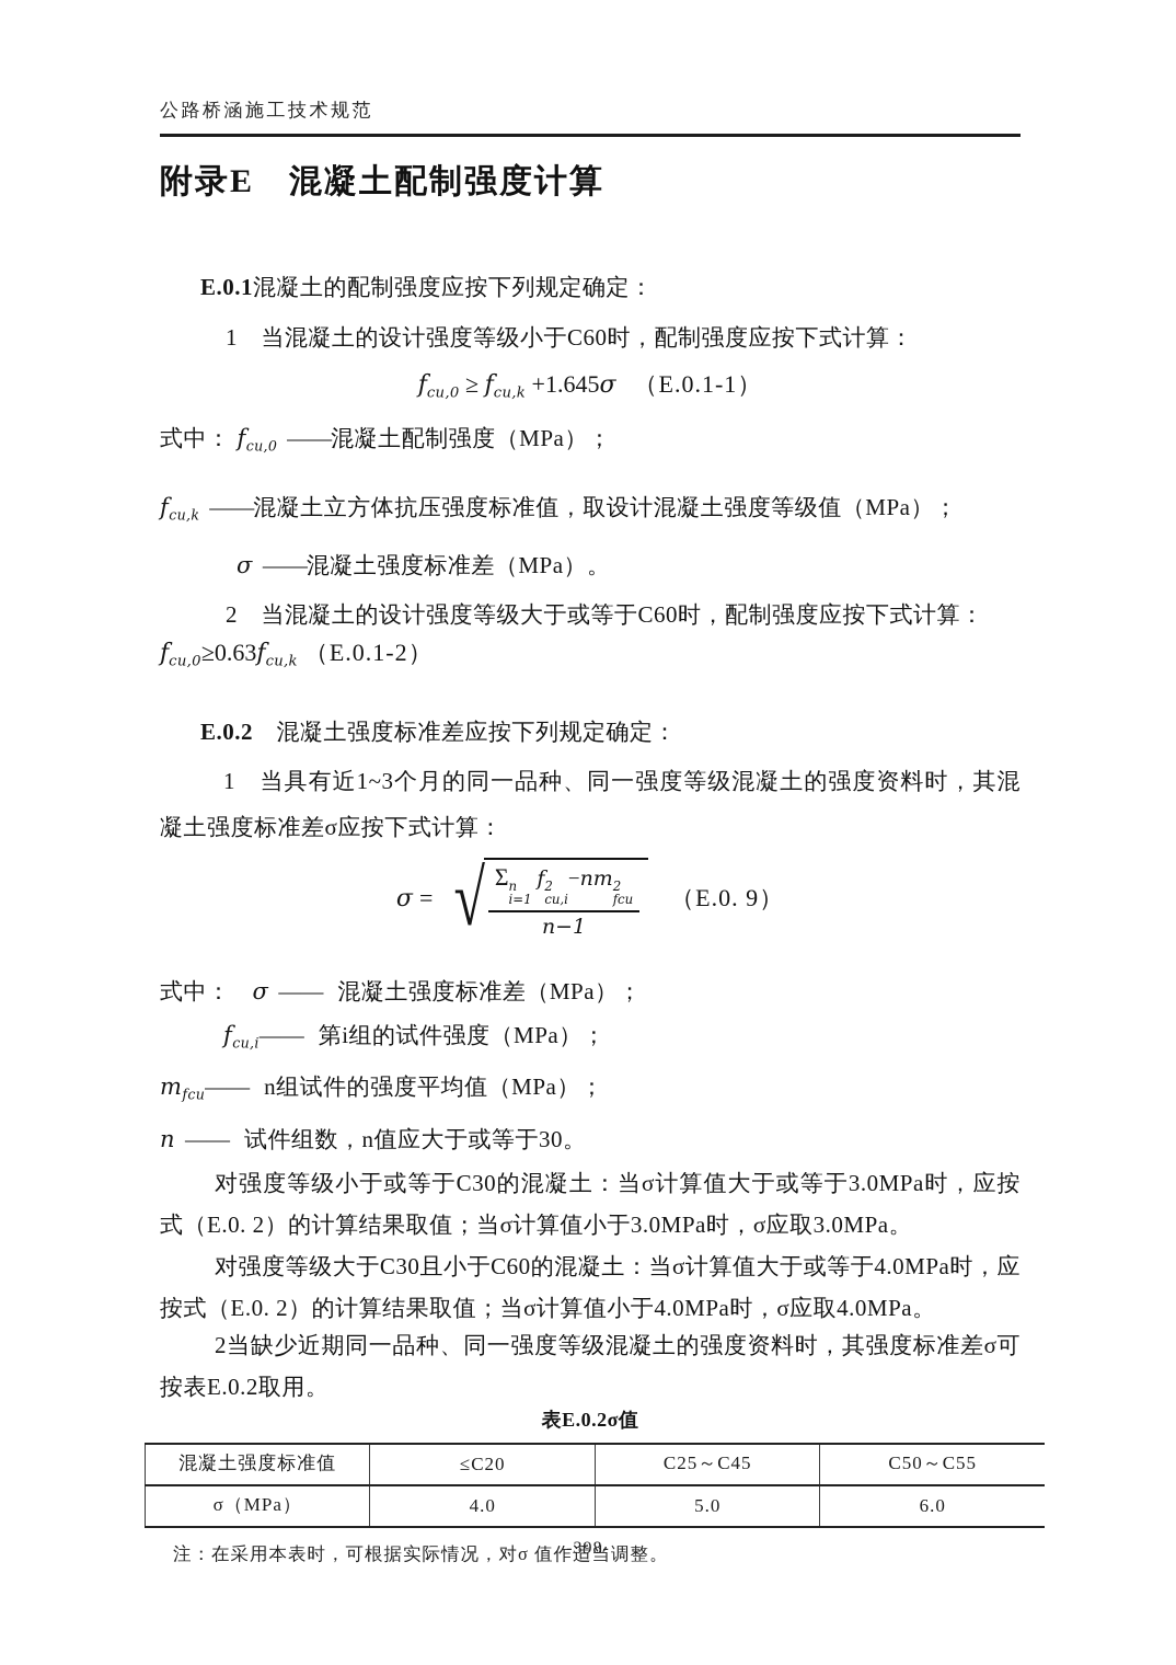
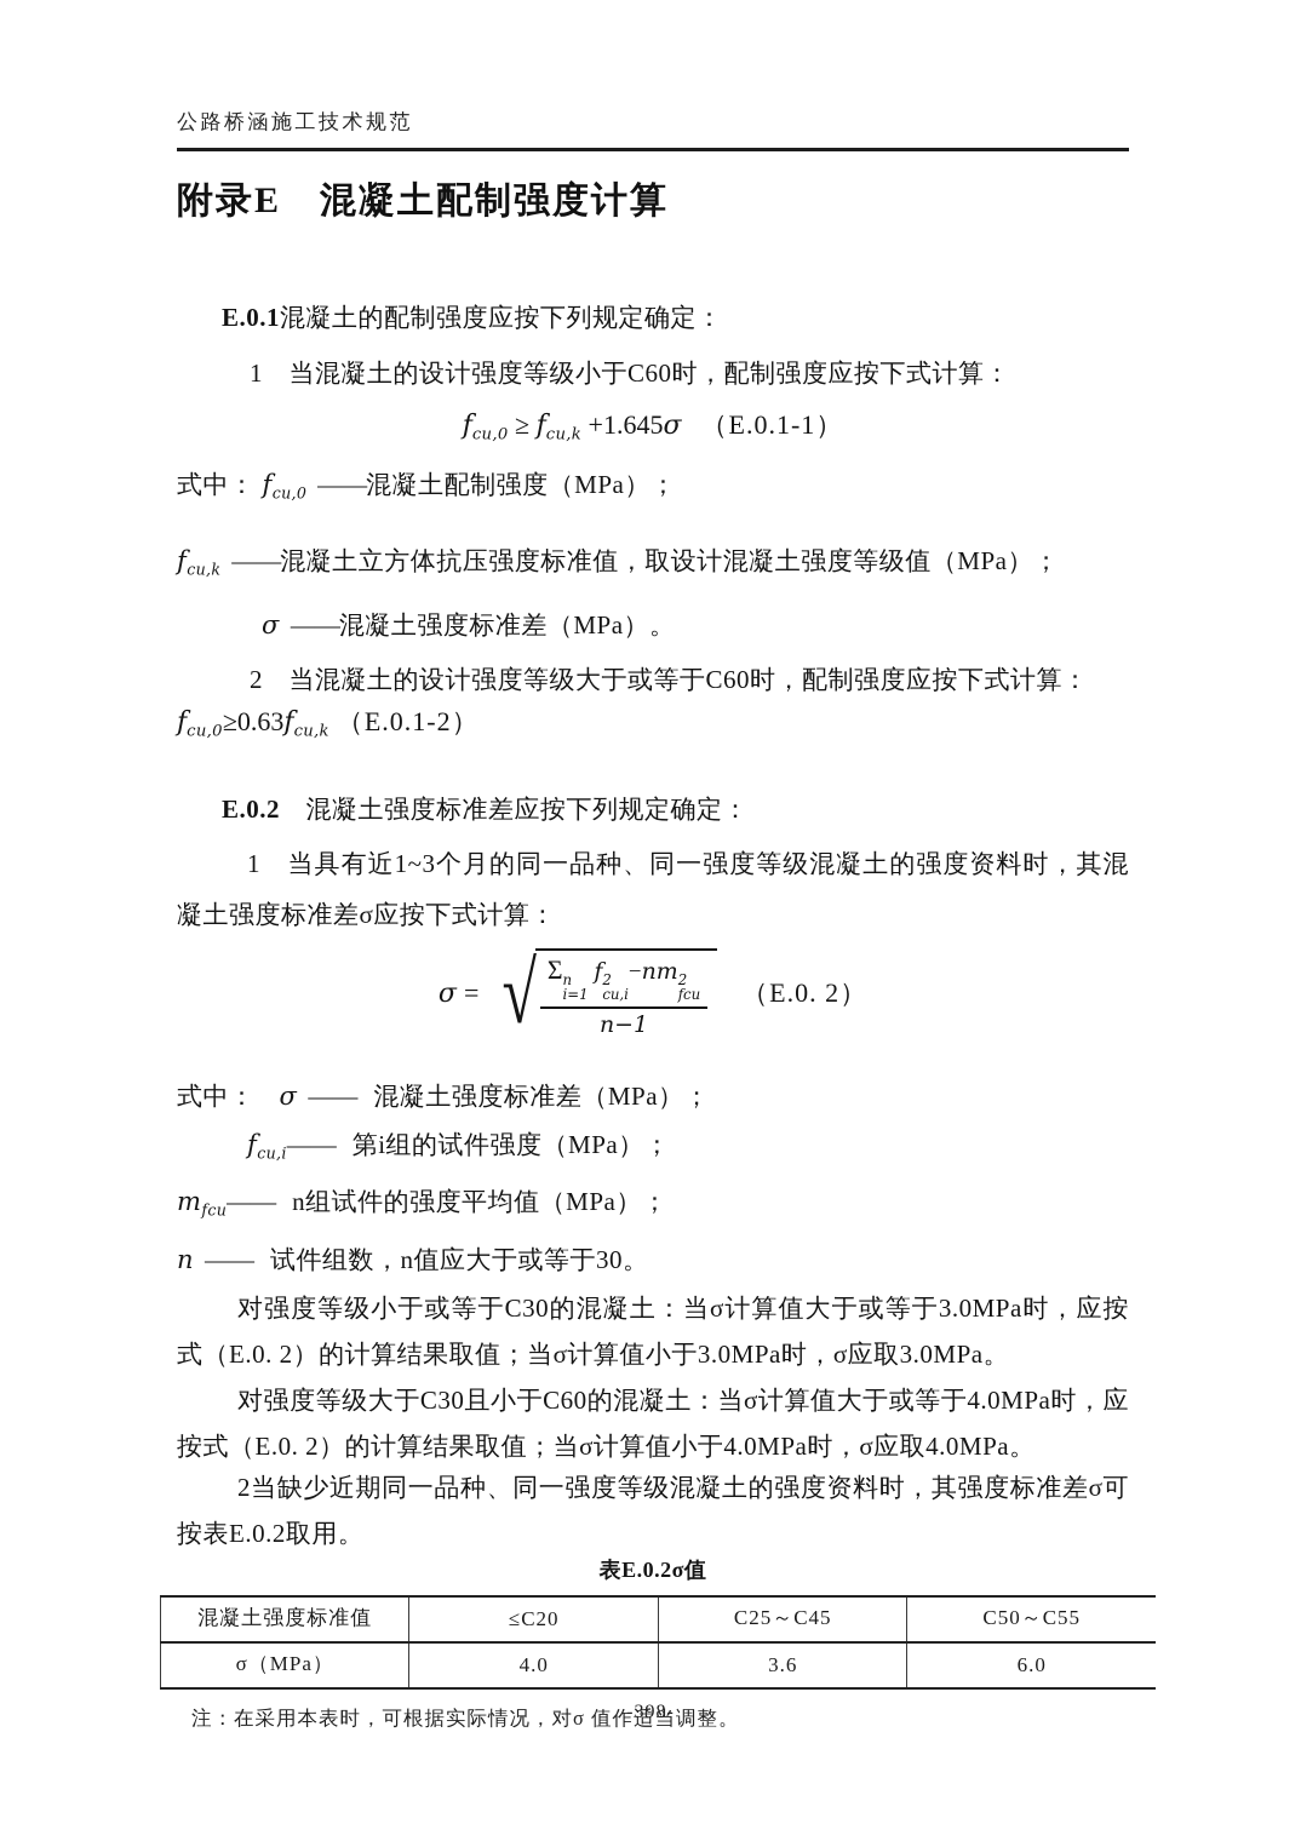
  公路桥涵施工技术规范
  附录E 混凝土配制强度计算
  E.0.1混凝土的配制强度应按下列规定确定：
  1 当混凝土的设计强度等级小于C60时，配制强度应按下式计算：
  fcu,0 ≥ fcu,k +1.645σ （E.0.1-1）
  式中： fcu,0 ——混凝土配制强度（MPa）；
  fcu,k ——混凝土立方体抗压强度标准值，取设计混凝土强度等级值（MPa）；
  σ ——混凝土强度标准差（MPa）。
  2 当混凝土的设计强度等级大于或等于C60时，配制强度应按下式计算：
  fcu,0≥0.63fcu,k（E.0.1-2）
  E.0.2 混凝土强度标准差应按下列规定确定：
  1 当具有近1~3个月的同一品种、同一强度等级混凝土的强度资料时，其混凝土强度标准差σ应按下式计算：
  σ
  =
  √
  Σ
  n
  i=1
  f
  2
  cu,i
  −nm
  2
  fcu
  n−1
- （E.0. 9）
+ （E.0. 2）
  式中： σ —— 混凝土强度标准差（MPa）；
  fcu,i—— 第i组的试件强度（MPa）；
  mfcu—— n组试件的强度平均值（MPa）；
  n —— 试件组数，n值应大于或等于30。
  对强度等级小于或等于C30的混凝土：当σ计算值大于或等于3.0MPa时，应按式（E.0. 2）的计算结果取值；当σ计算值小于3.0MPa时，σ应取3.0MPa。
  对强度等级大于C30且小于C60的混凝土：当σ计算值大于或等于4.0MPa时，应按式（E.0. 2）的计算结果取值；当σ计算值小于4.0MPa时，σ应取4.0MPa。
  2当缺少近期同一品种、同一强度等级混凝土的强度资料时，其强度标准差σ可按表E.0.2取用。
  表E.0.2σ值
  混凝土强度标准值	≤C20	C25～C45	C50～C55
- σ（MPa）	4.0	5.0	6.0
+ σ（MPa）	4.0	3.6	6.0
  注：在采用本表时，可根据实际情况，对σ 值作适当调整。
  -398-
